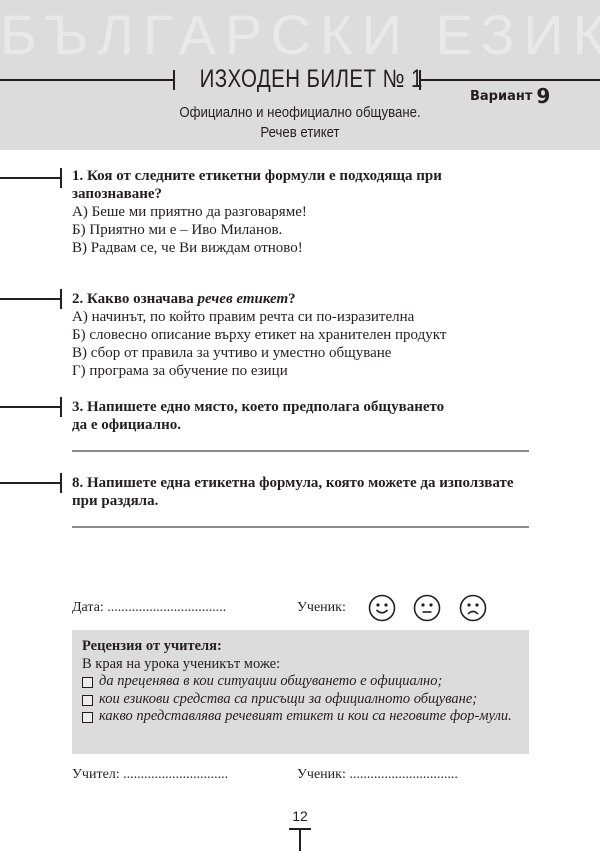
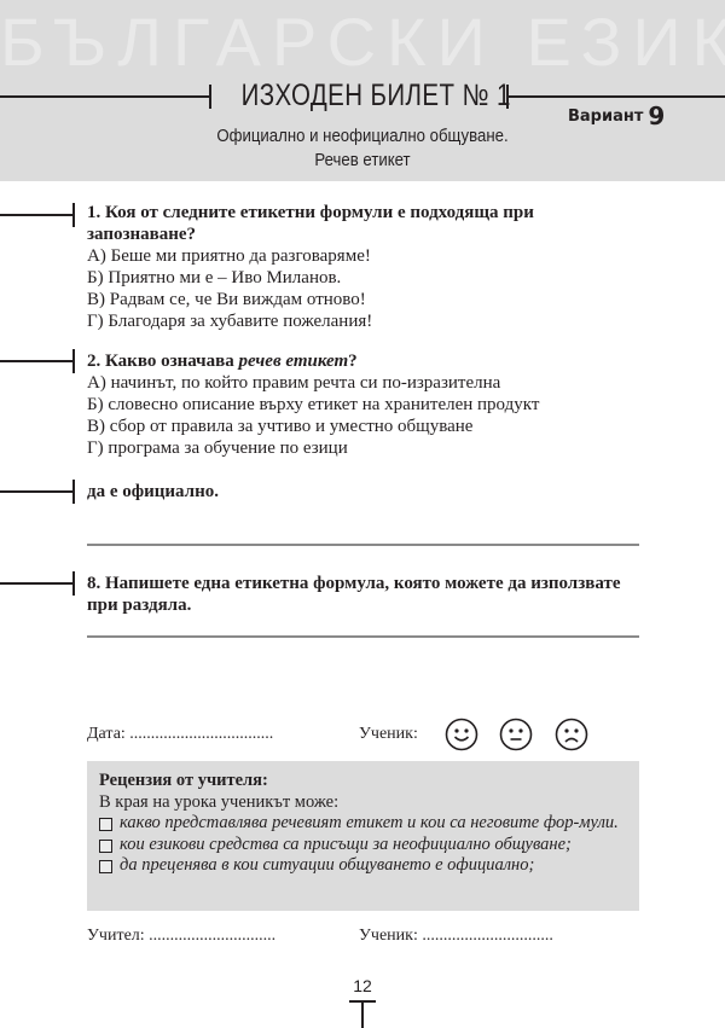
  ИЗХОДЕН БИЛЕТ № 1
  Вариант 9
  Официално и неофициално общуване.
  Речев етикет
  1. Коя от следните етикетни формули е подходяща при
  запознаване?
  А) Беше ми приятно да разговаряме!
  Б) Приятно ми е – Иво Миланов.
  В) Радвам се, че Ви виждам отново!
+ Г) Благодаря за хубавите пожелания!
  2. Какво означава речев етикет?
  А) начинът, по който правим речта си по-изразителна
  Б) словесно описание върху етикет на хранителен продукт
  В) сбор от правила за учтиво и уместно общуване
  Г) програма за обучение по езици
- 3. Напишете едно място, което предполага общуването
  да е официално.
  8. Напишете една етикетна формула, която можете да използвате
  при раздяла.
  Дата: ..................................
  Ученик:
  Рецензия от учителя:
  В края на урока ученикът може:
- да преценява в кои ситуации общуването е официално;
+ какво представлява речевият етикет и кои са неговите фор-мули.
- кои езикови средства са присъщи за официалното общуване;
+ кои езикови средства са присъщи за неофициално общуване;
- какво представлява речевият етикет и кои са неговите фор-мули.
+ да преценява в кои ситуации общуването е официално;
  Учител: ..............................
  Ученик: ...............................
  12
